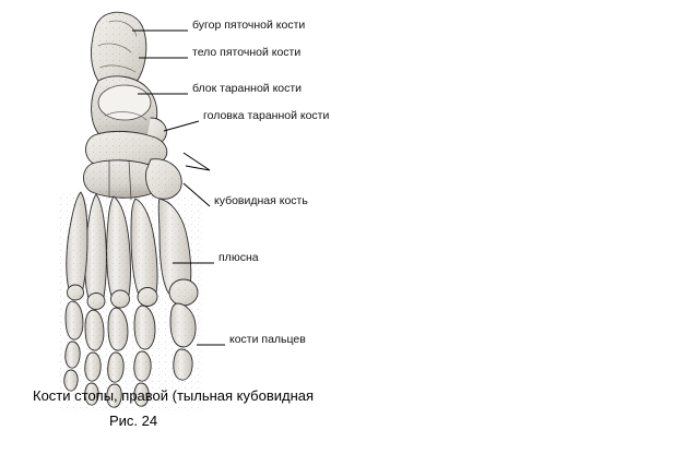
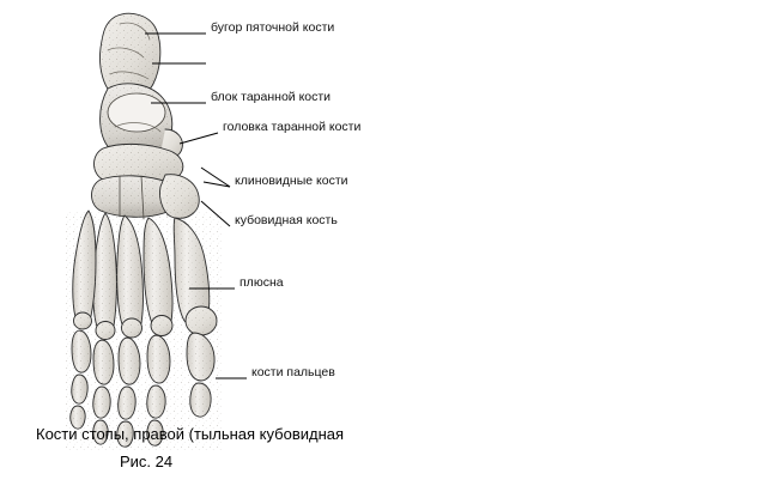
  бугор пяточной кости
- тело пяточной кости
  блок таранной кости
  головка таранной кости
+ клиновидные кости
  кубовидная кость
  плюсна
  кости пальцев
  Кости стопы, правой (тыльная кубовидная
  Рис. 24
